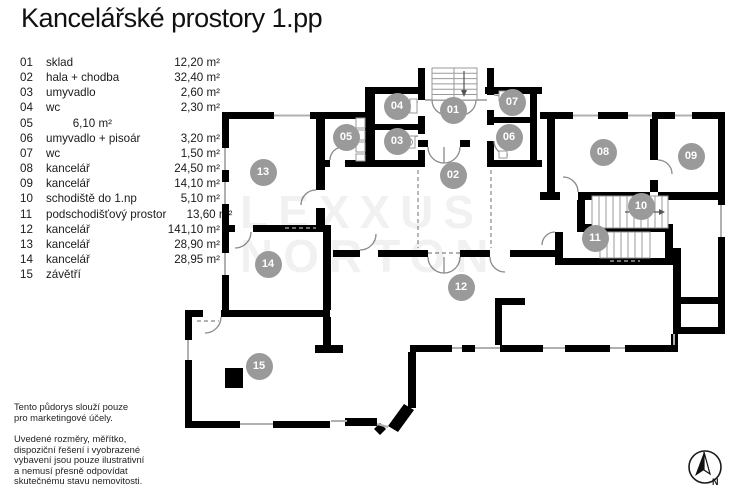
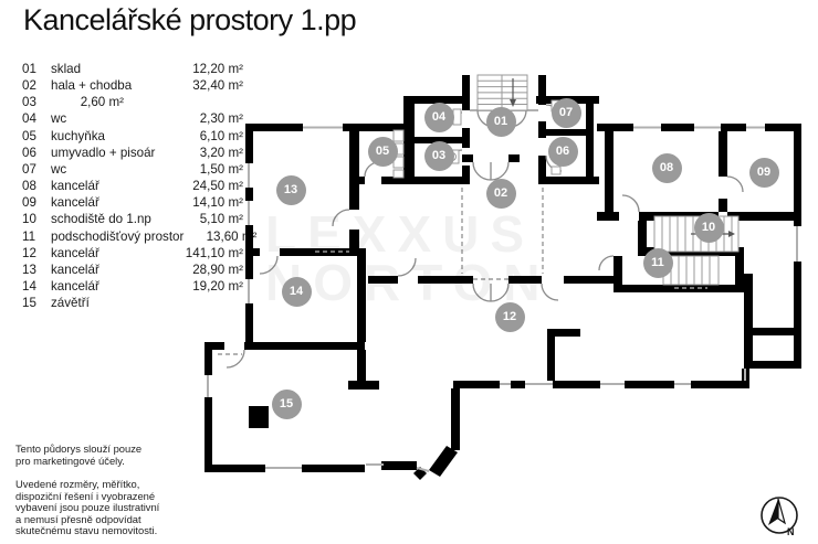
  Kancelářské prostory 1.pp
  01
  sklad
  12,20 m²
  02
  hala + chodba
  32,40 m²
  03
- umyvadlo
  2,60 m²
  04
  wc
  2,30 m²
  05
+ kuchyňka
  6,10 m²
  06
  umyvadlo + pisoár
  3,20 m²
  07
  wc
  1,50 m²
  08
  kancelář
  24,50 m²
  09
  kancelář
  14,10 m²
  10
  schodiště do 1.np
  5,10 m²
  11
  podschodišťový prostor
  13,60²
  12
  kancelář
  141,10 m²
  13
  kancelář
  28,90 m²
  14
  kancelář
- 28,95 m²
+ 19,20 m²
  15
  závětří
  LEXXUS
  ORTON
  01
  02
  03
  04
  05
  06
  07
  08
  09
  10
  11
  12
  13
  14
  15
  Tento půdorys slouží pouze
  pro marketingové účely.
  Uvedené rozměry, měřítko,
  dispoziční řešení i vyobrazené
  vybavení jsou pouze ilustrativní
  a nemusí přesně odpovídat
  skutečnému stavu nemovitosti.
  N
